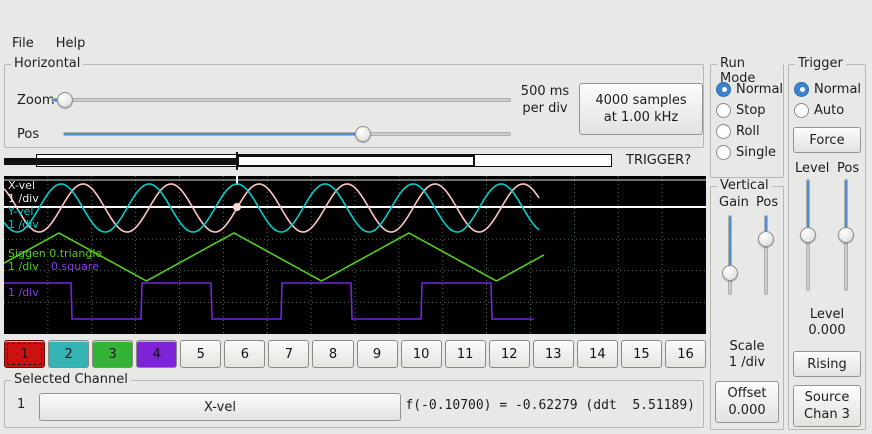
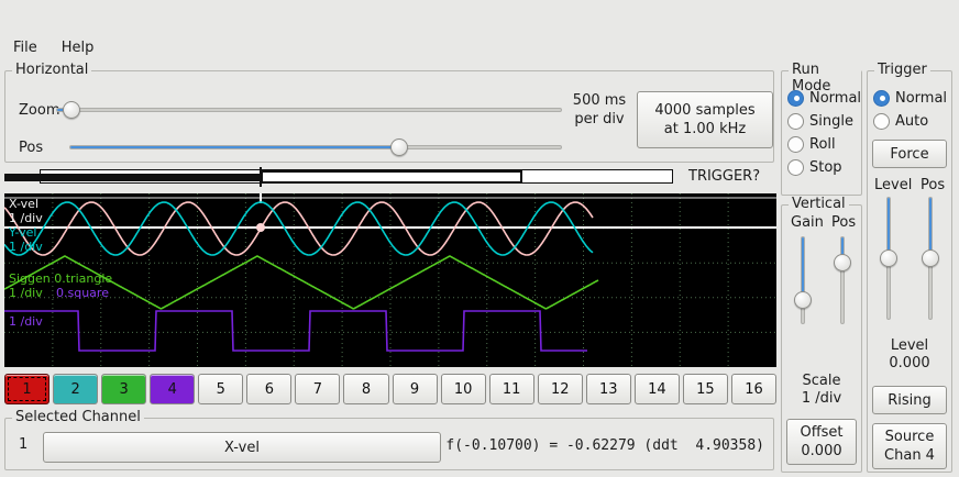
  File
  Help
  Horizontal
  Zoom
  500 ms
  per div
  4000 samples
  at 1.00 kHz
  Pos
  TRIGGER?
  X-vel
  1 /div
  Y-vel
  1 /div
  Siggen 0.triangle
  1 /div
  0.square
  1 /div
  1
  2
  3
  4
  5
  6
  7
  8
  9
  10
  11
  12
  13
  14
  15
  16
  Selected Channel
  1
  X-vel
- f(-0.10700) = -0.62279 (ddt 5.51189)
+ f(-0.10700) = -0.62279 (ddt 4.90358)
  Run Mode
  Normal
- Stop
+ Single
  Roll
- Single
+ Stop
  Vertical
  Gain
  Pos
  Scale
  1 /div
  Offset
  0.000
  Trigger
  Normal
  Auto
  Force
  Level
  Pos
  Level
  0.000
  Rising
  Source
- Chan 3
+ Chan 4
